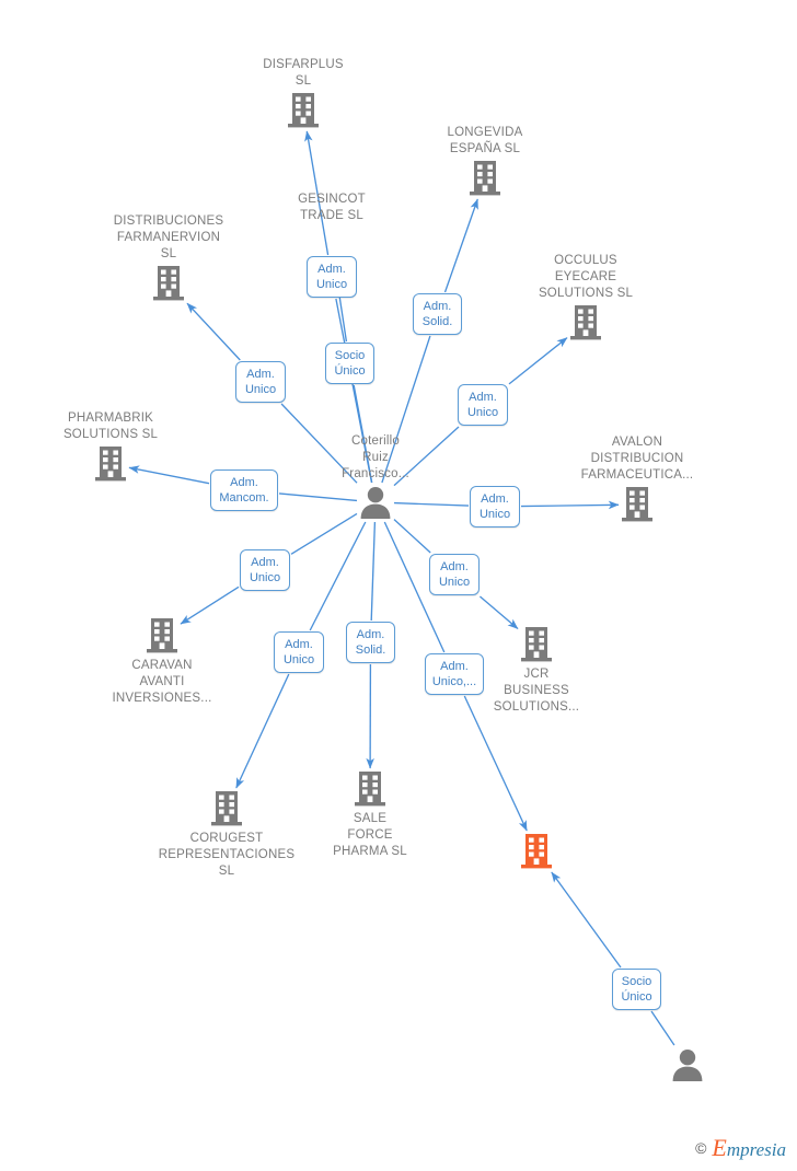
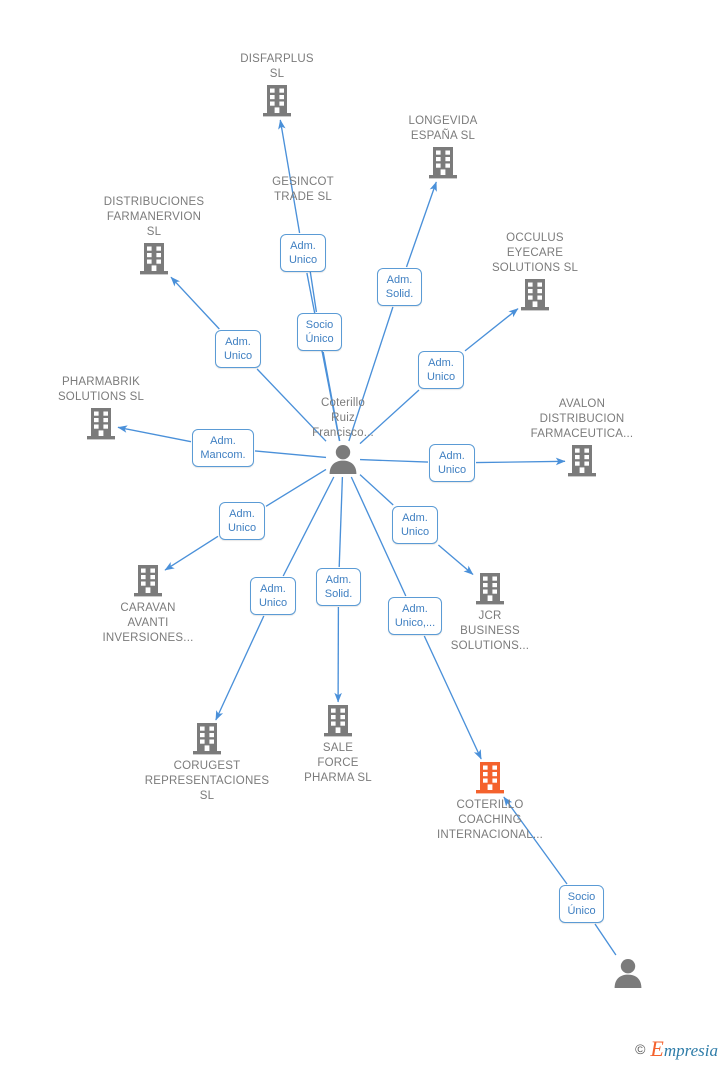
  DISFARPLUS
  SL
  LONGEVIDA
  ESPAÑA SL
  DISTRIBUCIONES
  FARMANERVION
  SL
  OCCULUS
  EYECARE
  SOLUTIONS SL
  GESINCOT
  TRADE SL
  PHARMABRIK
  SOLUTIONS SL
  AVALON
  DISTRIBUCION
  FARMACEUTICA...
  Coterillo
  Ruiz
  Francisco...
  CARAVAN
  AVANTI
  INVERSIONES...
  JCR
  BUSINESS
  SOLUTIONS...
  CORUGEST
  REPRESENTACIONES
  SL
  SALE
  FORCE
  PHARMA SL
+ COTERILLO
+ COACHING
+ INTERNACIONAL...
  Adm.
  Unico
  Adm.
  Solid.
  Socio
  Único
  Adm.
  Unico
  Adm.
  Unico
  Adm.
  Mancom.
  Adm.
  Unico
  Adm.
  Unico
  Adm.
  Unico
  Adm.
  Unico
  Adm.
  Solid.
  Adm.
  Unico,...
  Socio
  Único
  ©
  Empresia
